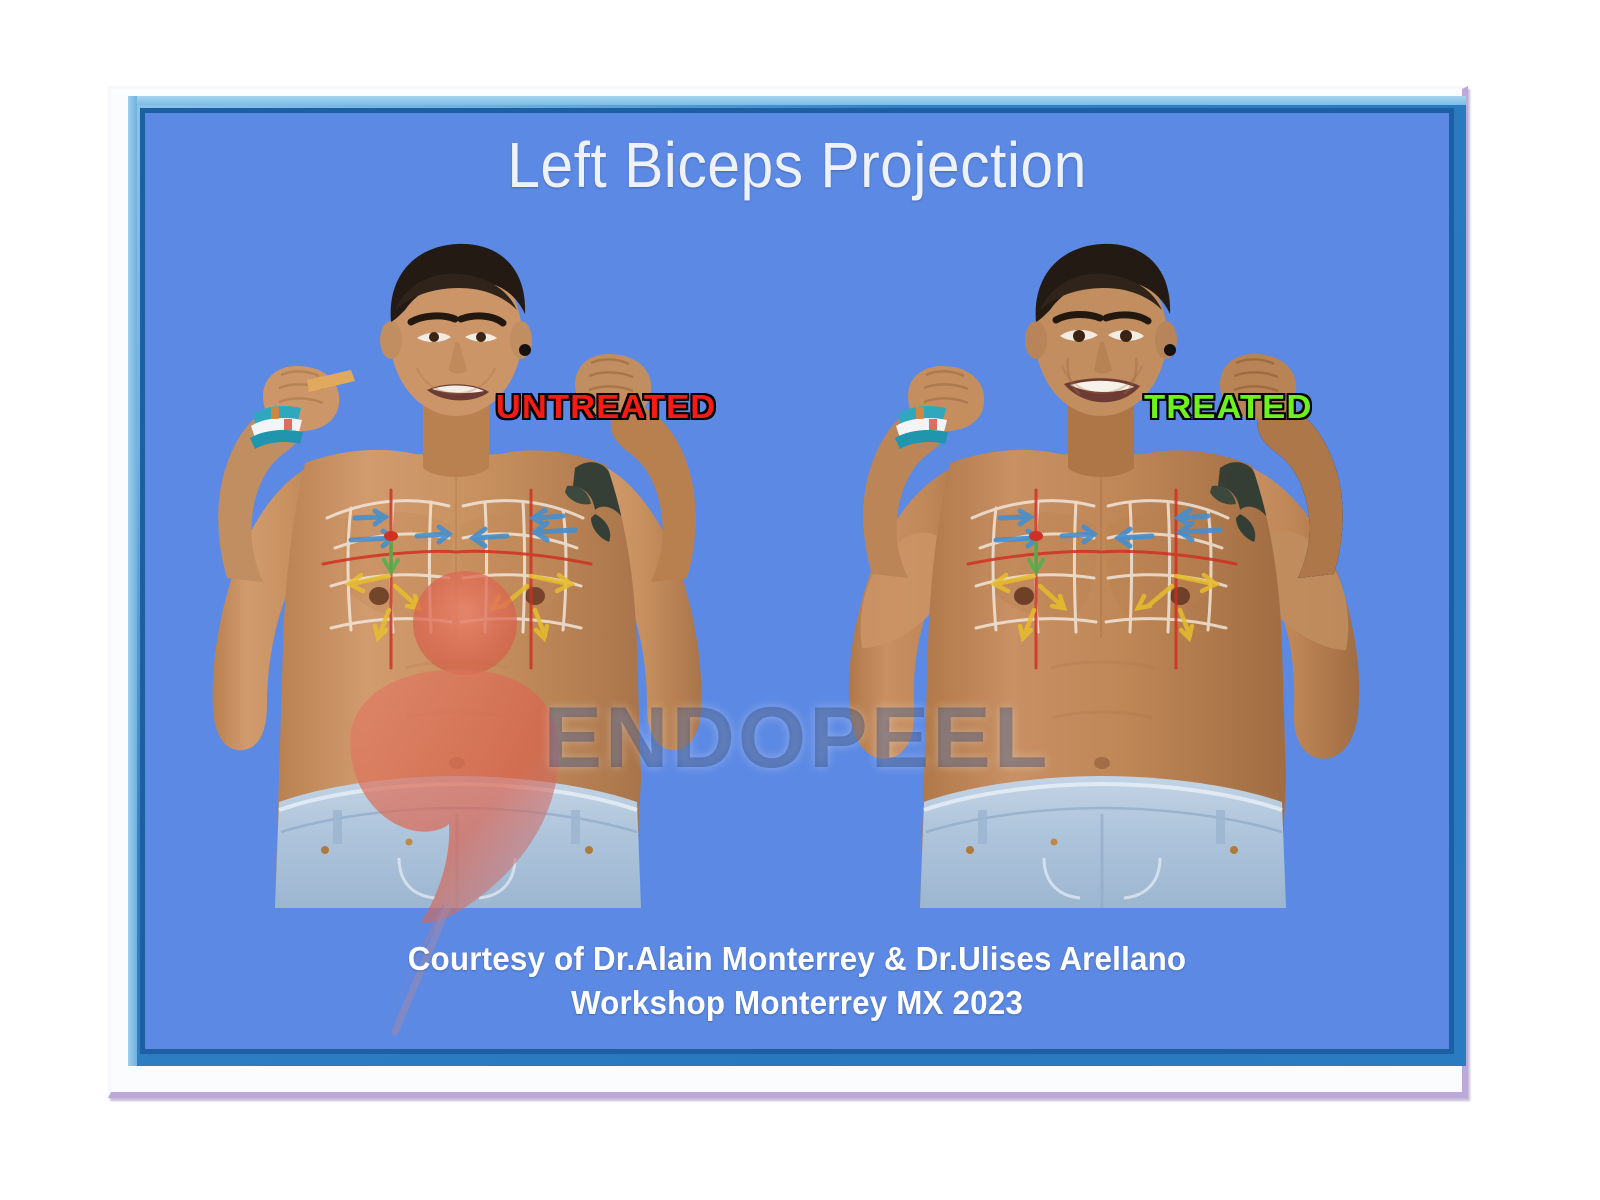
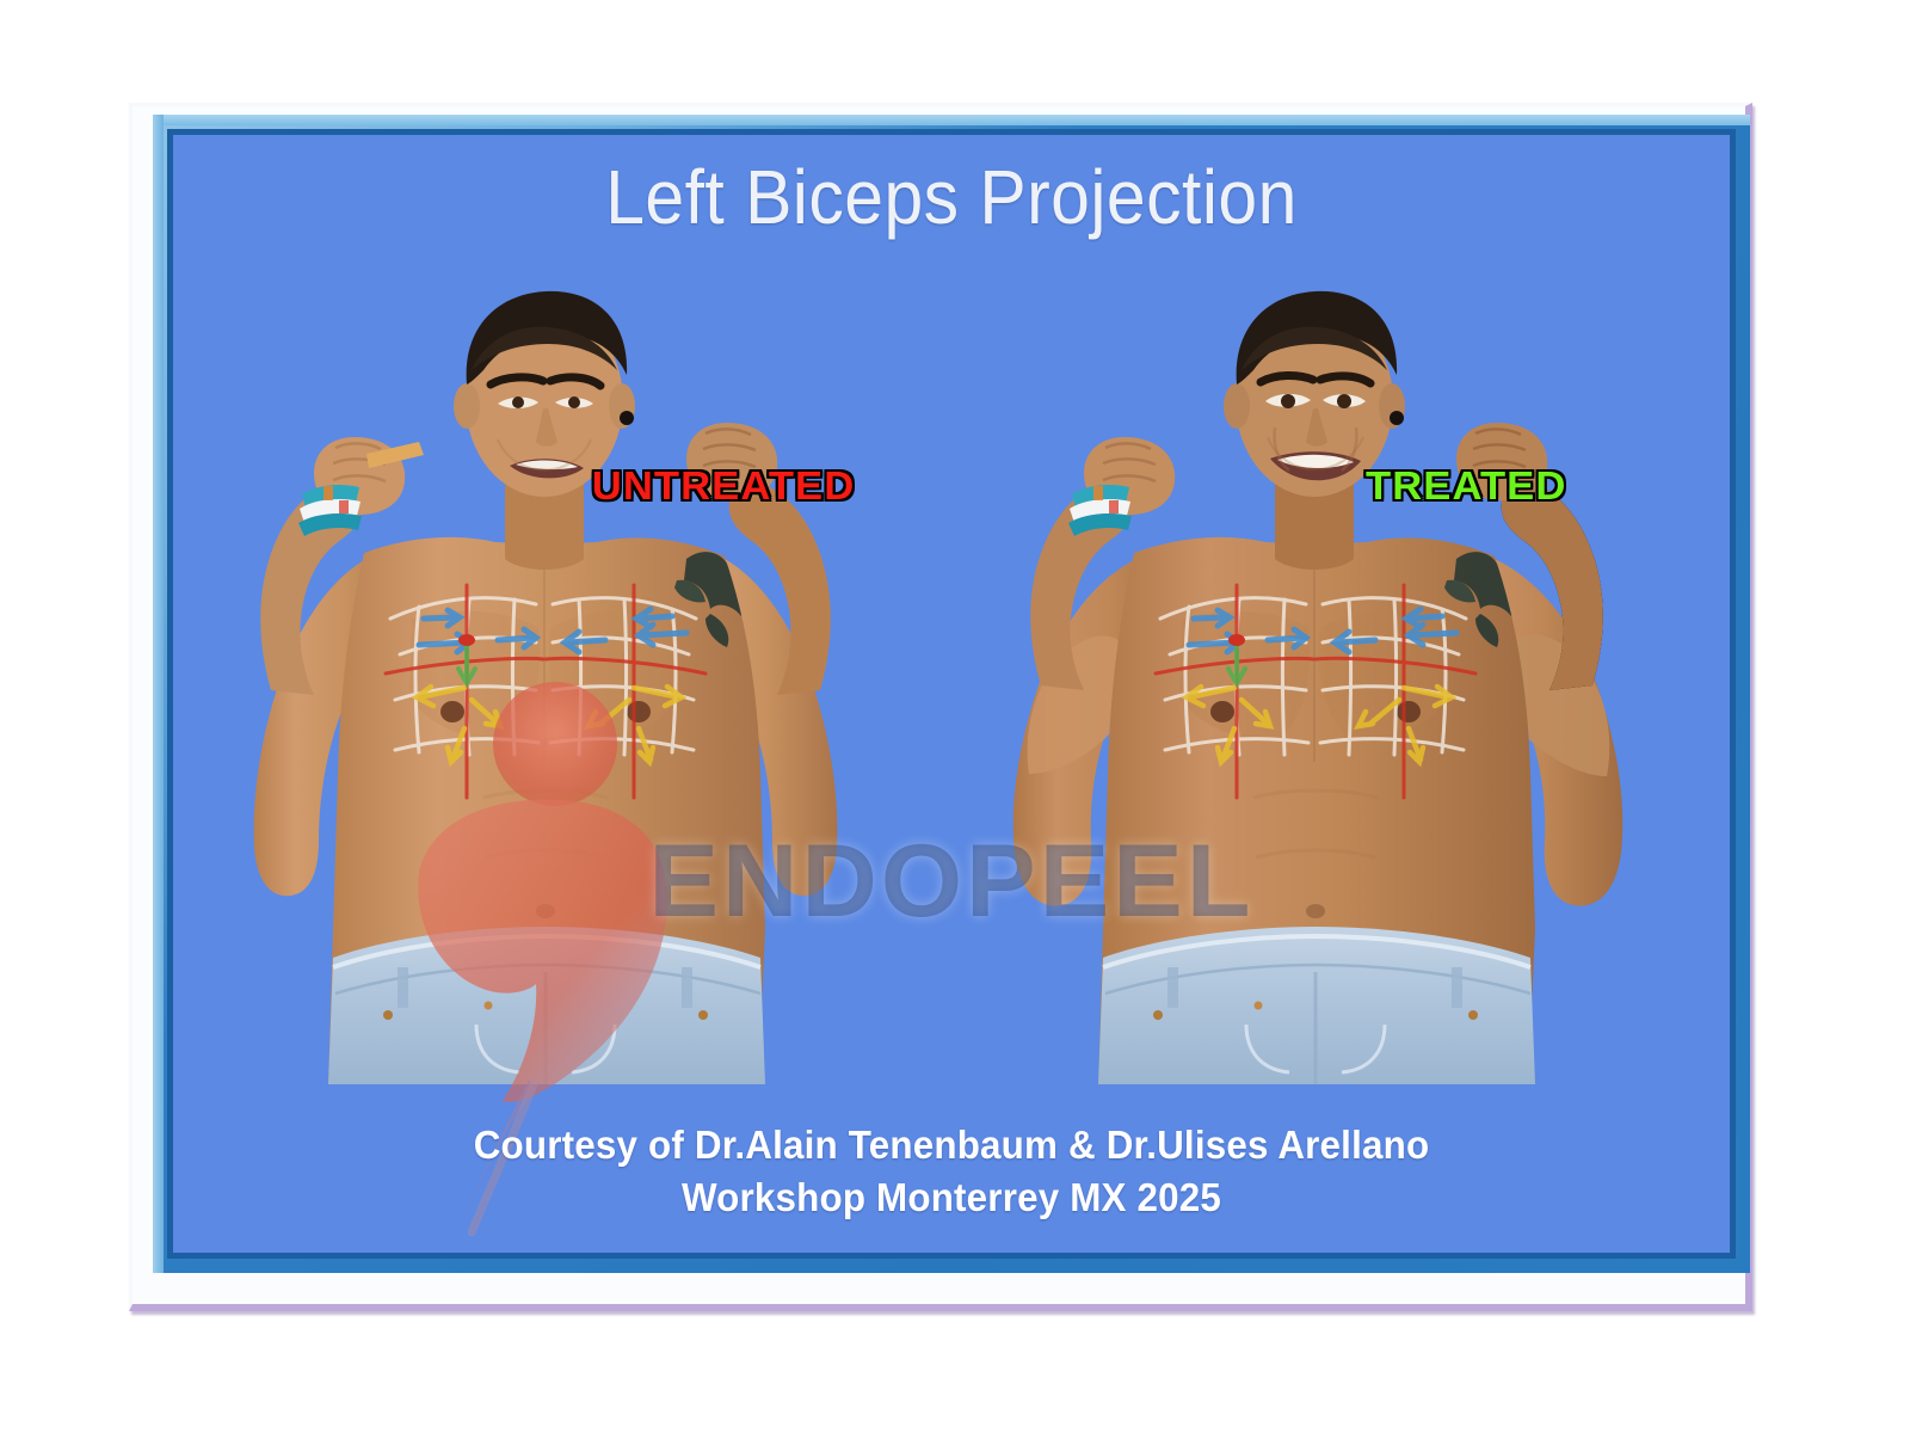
  Left Biceps Projection
  UNTREATED
  TREATED
  ENDOPEEL
- Courtesy of Dr.Alain Monterrey & Dr.Ulises Arellano
+ Courtesy of Dr.Alain Tenenbaum & Dr.Ulises Arellano
- Workshop Monterrey MX 2023
+ Workshop Monterrey MX 2025
